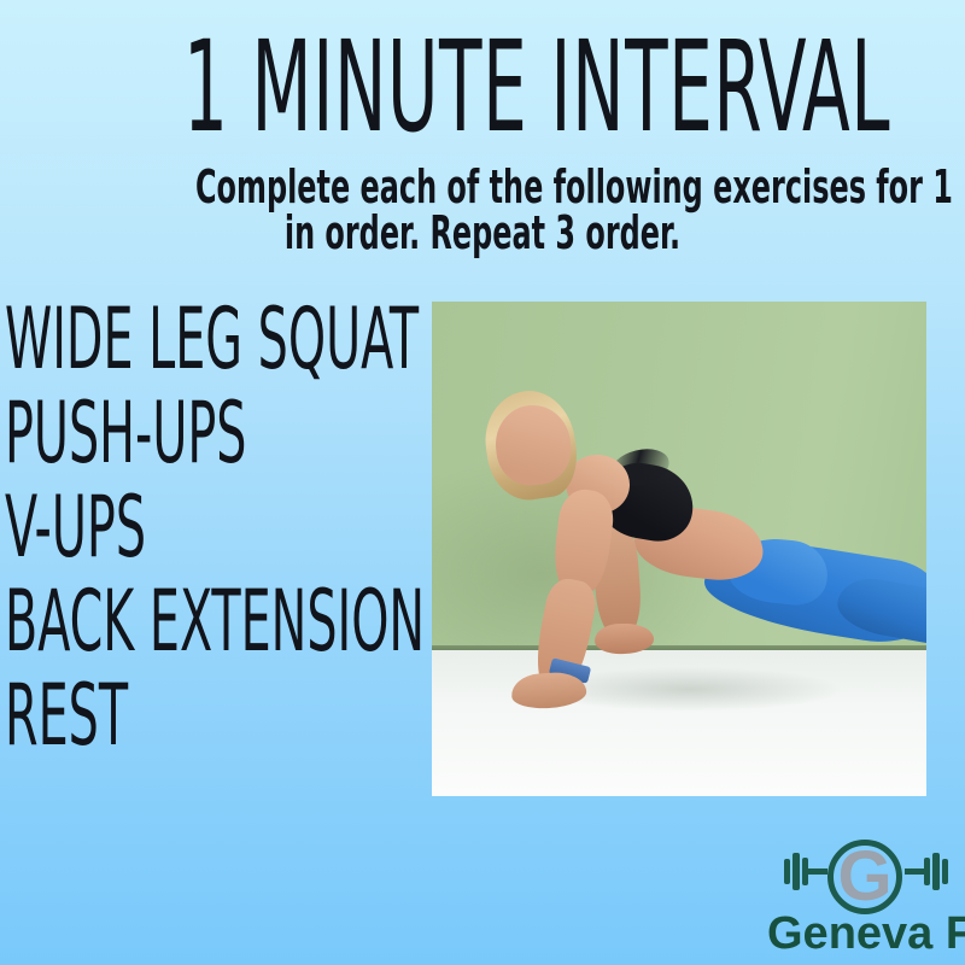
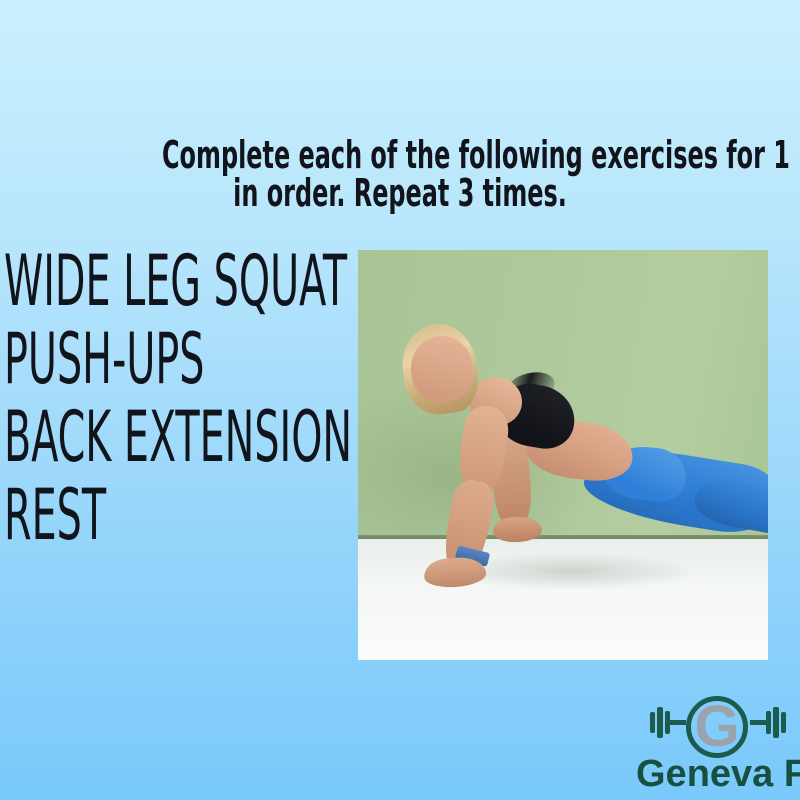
- 1 MINUTE INTERVAL
  Complete each of the following exercises for 1
- in order. Repeat 3 order.
+ in order. Repeat 3 times.
  WIDE LEG SQUAT
  PUSH-UPS
- V-UPS
  BACK EXTENSION
  REST
  G
  Geneva F
